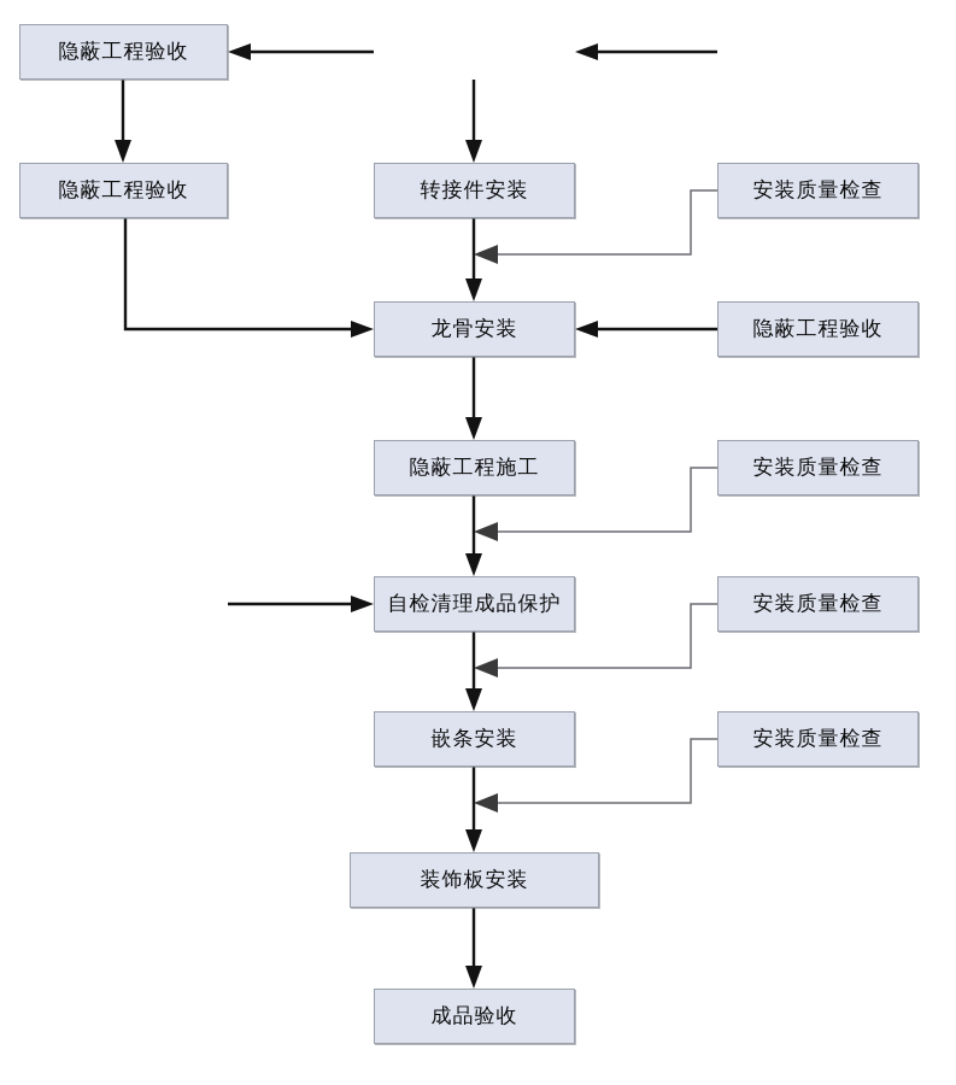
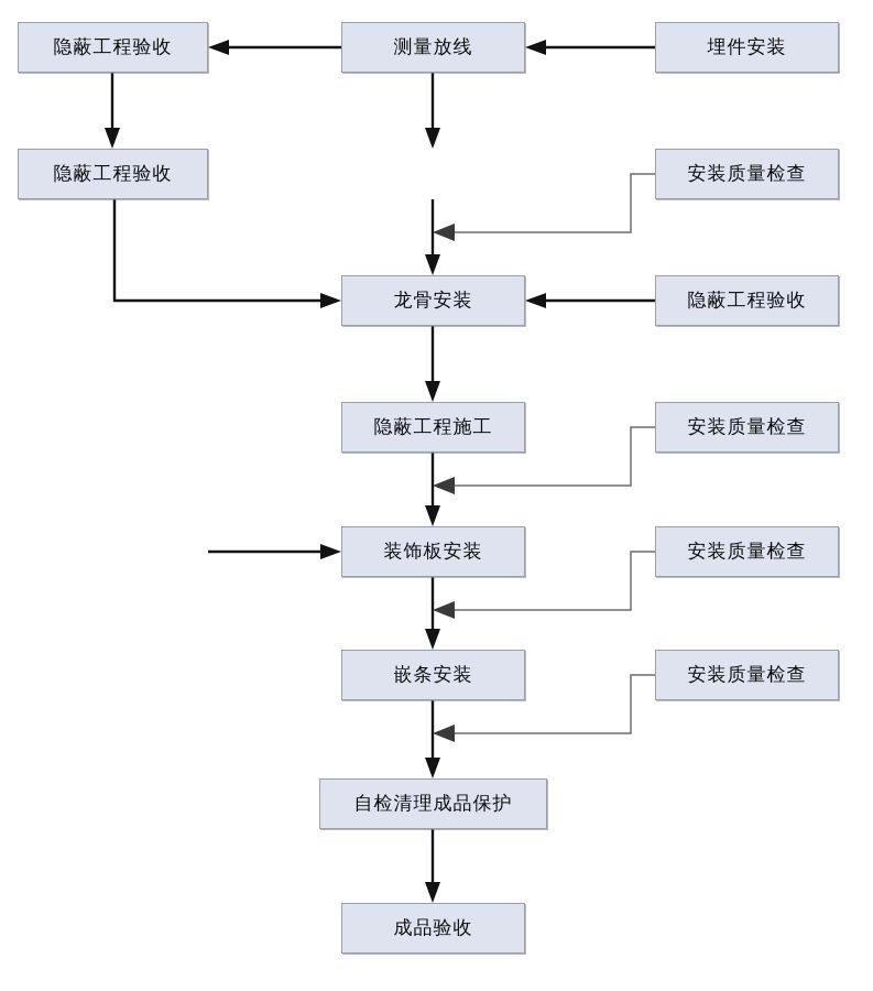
  隐蔽工程验收
+ 测量放线
+ 埋件安装
  隐蔽工程验收
- 转接件安装
  安装质量检查
  龙骨安装
  隐蔽工程验收
  隐蔽工程施工
  安装质量检查
- 自检清理成品保护
+ 装饰板安装
  安装质量检查
  嵌条安装
  安装质量检查
- 装饰板安装
+ 自检清理成品保护
  成品验收
